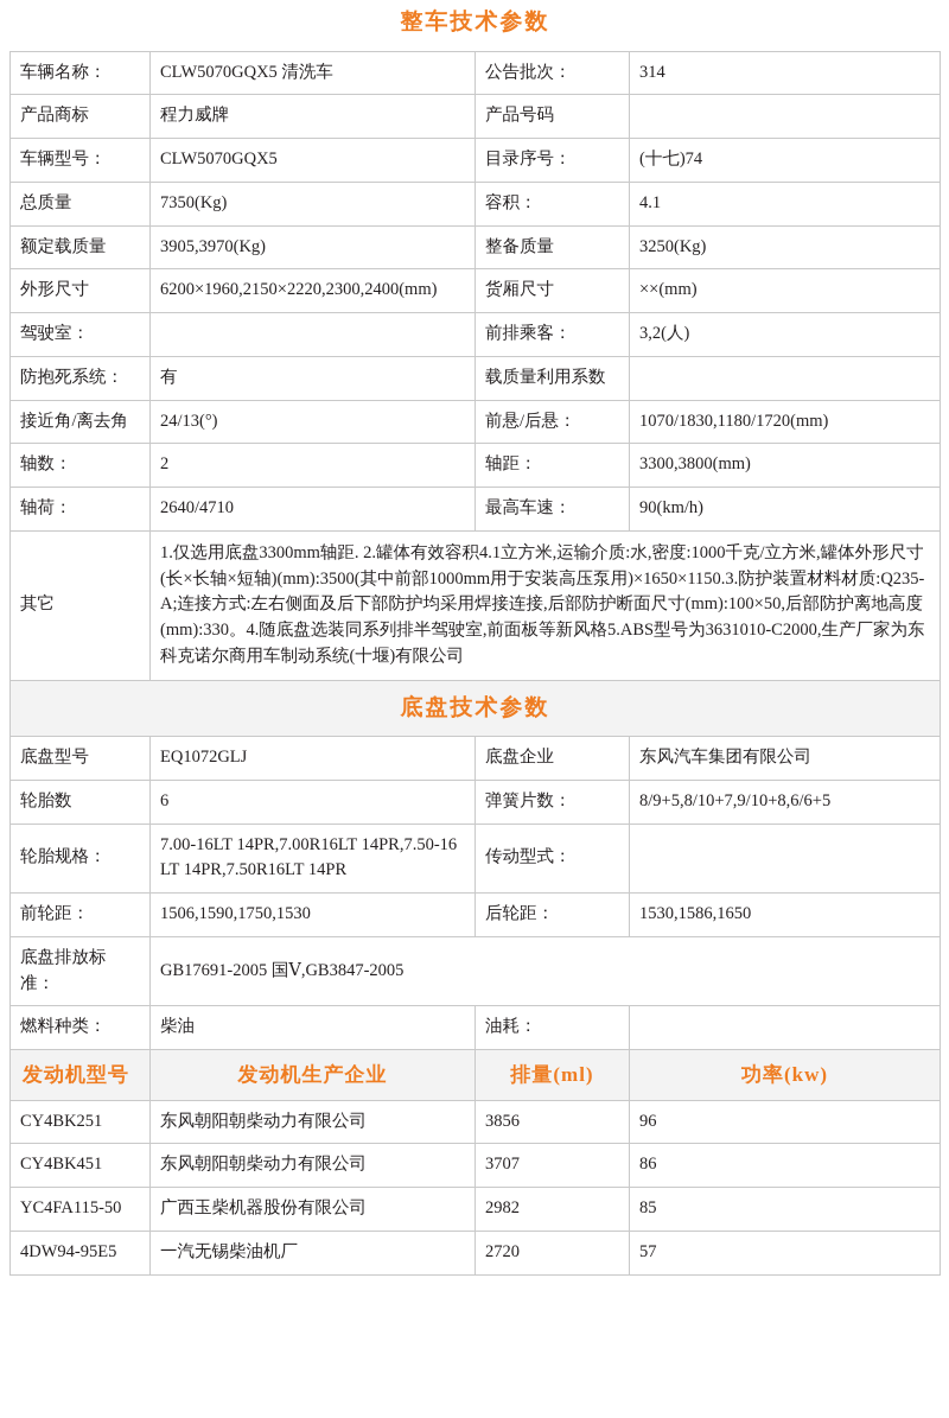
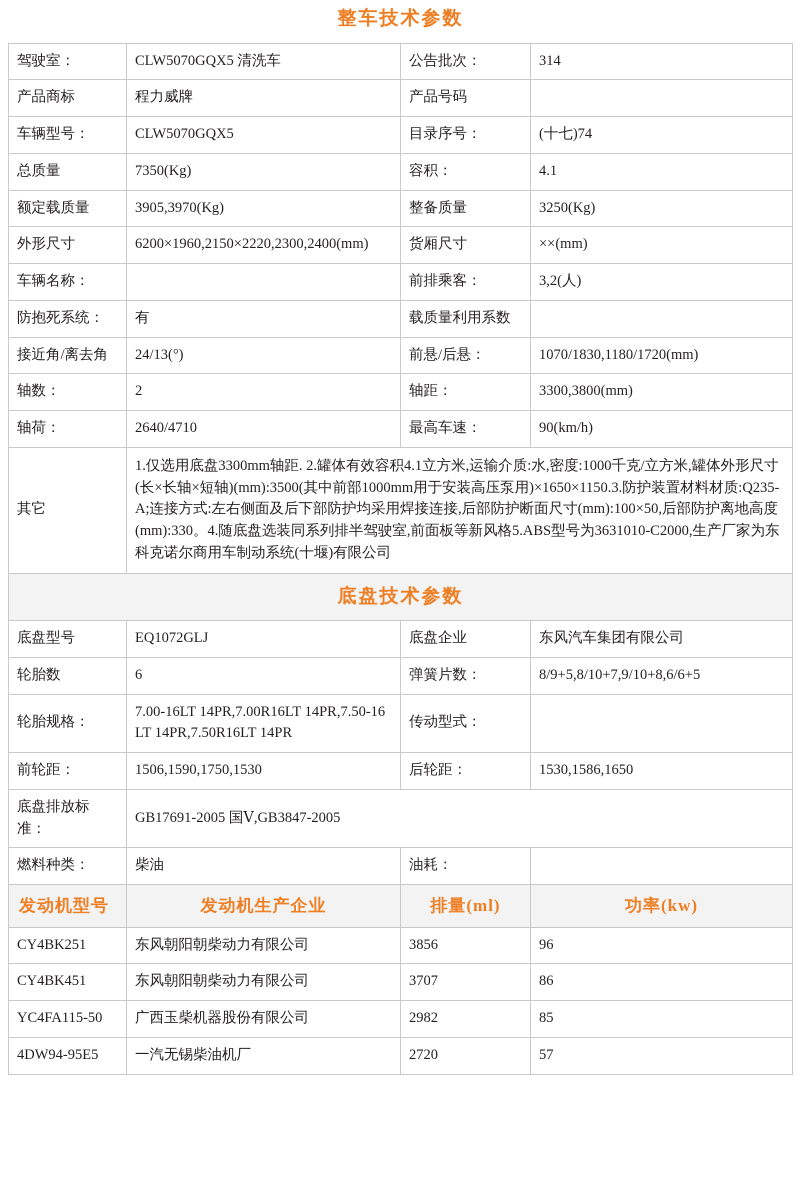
  整车技术参数
- 车辆名称：	CLW5070GQX5 清洗车	公告批次：	314
+ 驾驶室：	CLW5070GQX5 清洗车	公告批次：	314
  产品商标	程力威牌	产品号码
  车辆型号：	CLW5070GQX5	目录序号：	(十七)74
  总质量	7350(Kg)	容积：	4.1
  额定载质量	3905,3970(Kg)	整备质量	3250(Kg)
  外形尺寸	6200×1960,2150×2220,2300,2400(mm)	货厢尺寸	××(mm)
- 驾驶室：		前排乘客：	3,2(人)
+ 车辆名称：		前排乘客：	3,2(人)
  防抱死系统：	有	载质量利用系数
  接近角/离去角	24/13(°)	前悬/后悬：	1070/1830,1180/1720(mm)
  轴数：	2	轴距：	3300,3800(mm)
  轴荷：	2640/4710	最高车速：	90(km/h)
  其它	1.仅选用底盘3300mm轴距. 2.罐体有效容积4.1立方米,运输介质:水,密度:1000千克/立方米,罐体外形尺寸(长×长轴×短轴)(mm):3500(其中前部1000mm用于安装高压泵用)×1650×1150.3.防护装置材料材质:Q235-A;连接方式:左右侧面及后下部防护均采用焊接连接,后部防护断面尺寸(mm):100×50,后部防护离地高度(mm):330。4.随底盘选装同系列排半驾驶室,前面板等新风格5.ABS型号为3631010-C2000,生产厂家为东科克诺尔商用车制动系统(十堰)有限公司
  底盘技术参数
  底盘型号	EQ1072GLJ	底盘企业	东风汽车集团有限公司
  轮胎数	6	弹簧片数：	8/9+5,8/10+7,9/10+8,6/6+5
  轮胎规格：	7.00-16LT 14PR,7.00R16LT 14PR,7.50-16LT 14PR,7.50R16LT 14PR	传动型式：
  前轮距：	1506,1590,1750,1530	后轮距：	1530,1586,1650
  底盘排放标准：	GB17691-2005 国Ⅴ,GB3847-2005
  燃料种类：	柴油	油耗：
  发动机型号	发动机生产企业	排量(ml)	功率(kw)
  CY4BK251	东风朝阳朝柴动力有限公司	3856	96
  CY4BK451	东风朝阳朝柴动力有限公司	3707	86
  YC4FA115-50	广西玉柴机器股份有限公司	2982	85
  4DW94-95E5	一汽无锡柴油机厂	2720	57
